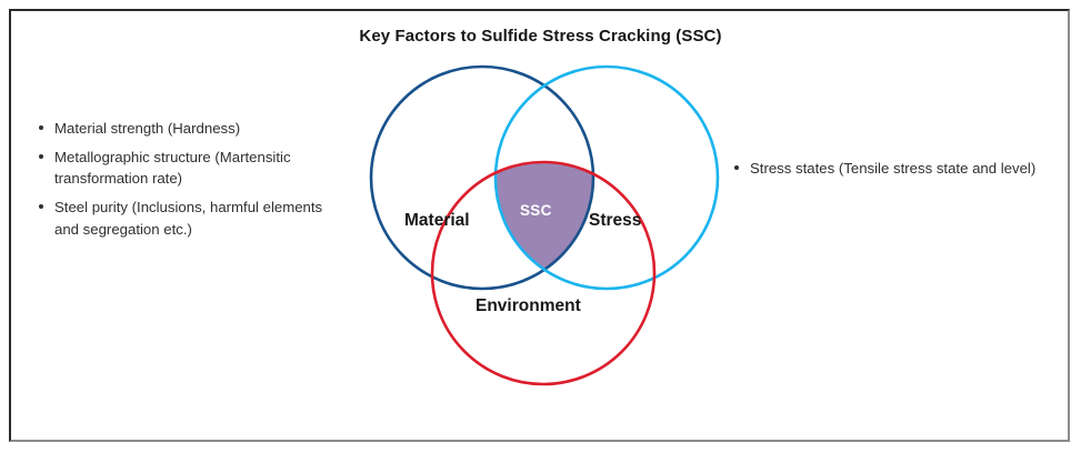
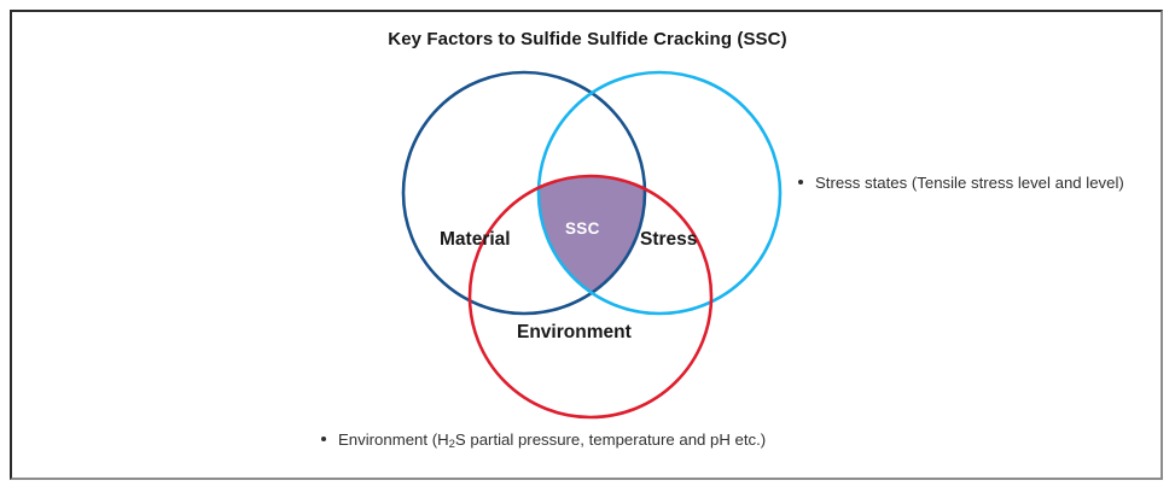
- Key Factors to Sulfide Stress Cracking (SSC)
+ Key Factors to Sulfide Sulfide Cracking (SSC)
  Material
  Stress
  Environment
  SSC
- Material strength (Hardness)
- Metallographic structure (Martensitic transformation rate)
- Steel purity (Inclusions, harmful elements and segregation etc.)
- Stress states (Tensile stress state and level)
+ Stress states (Tensile stress level and level)
+ Environment (H2S partial pressure, temperature and pH etc.)
